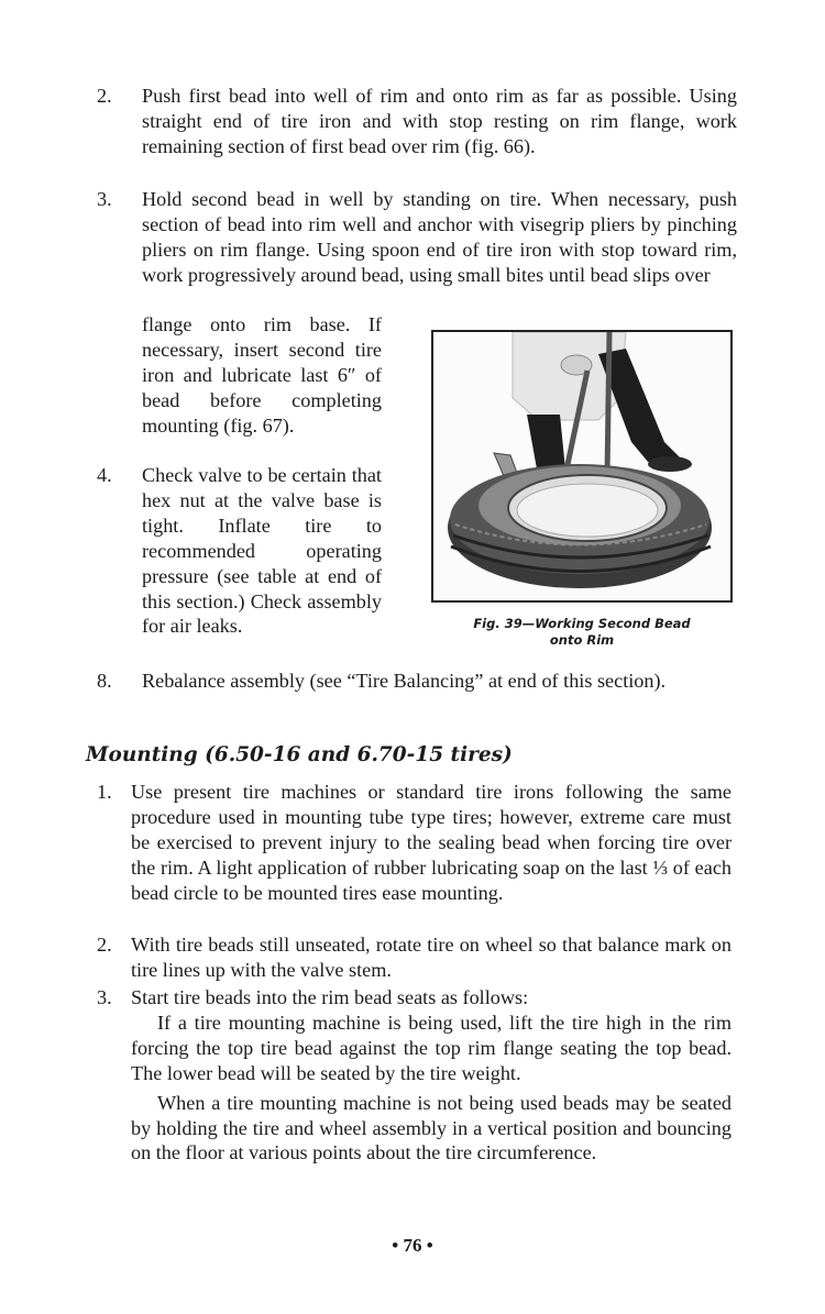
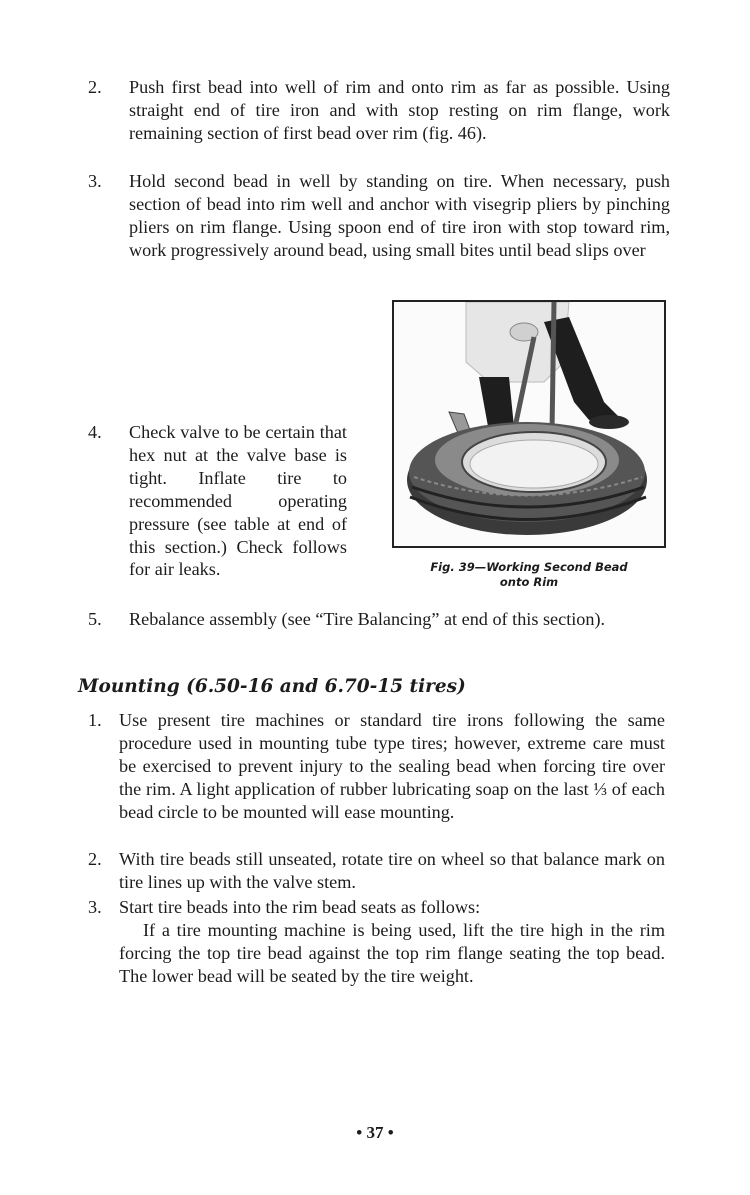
  2.
- Push first bead into well of rim and onto rim as far as possible. Using straight end of tire iron and with stop resting on rim flange, work remaining section of first bead over rim (fig. 66).
+ Push first bead into well of rim and onto rim as far as possible. Using straight end of tire iron and with stop resting on rim flange, work remaining section of first bead over rim (fig. 46).
  3.
  Hold second bead in well by standing on tire. When necessary, push section of bead into rim well and anchor with visegrip pliers by pinching pliers on rim flange. Using spoon end of tire iron with stop toward rim, work progressively around bead, using small bites until bead slips over
- flange onto rim base. If necessary, insert second tire iron and lubricate last 6″ of bead before completing mounting (fig. 67).
  4.
- Check valve to be certain that hex nut at the valve base is tight. Inflate tire to recommended operating pressure (see table at end of this section.) Check assembly for air leaks.
+ Check valve to be certain that hex nut at the valve base is tight. Inflate tire to recommended operating pressure (see table at end of this section.) Check follows for air leaks.
- 8.
+ 5.
  Rebalance assembly (see “Tire Balancing” at end of this section).
  Fig. 39—Working Second Bead
  onto Rim
  Mounting (6.50-16 and 6.70-15 tires)
  1.
- Use present tire machines or standard tire irons following the same procedure used in mounting tube type tires; however, extreme care must be exercised to prevent injury to the sealing bead when forcing tire over the rim. A light application of rubber lubricating soap on the last ⅓ of each bead circle to be mounted tires ease mounting.
+ Use present tire machines or standard tire irons following the same procedure used in mounting tube type tires; however, extreme care must be exercised to prevent injury to the sealing bead when forcing tire over the rim. A light application of rubber lubricating soap on the last ⅓ of each bead circle to be mounted will ease mounting.
  2.
  With tire beads still unseated, rotate tire on wheel so that balance mark on tire lines up with the valve stem.
  3.
  Start tire beads into the rim bead seats as follows:
  If a tire mounting machine is being used, lift the tire high in the rim forcing the top tire bead against the top rim flange seating the top bead. The lower bead will be seated by the tire weight.
- When a tire mounting machine is not being used beads may be seated by holding the tire and wheel assembly in a vertical position and bouncing on the floor at various points about the tire circumference.
- • 76 •
+ • 37 •
